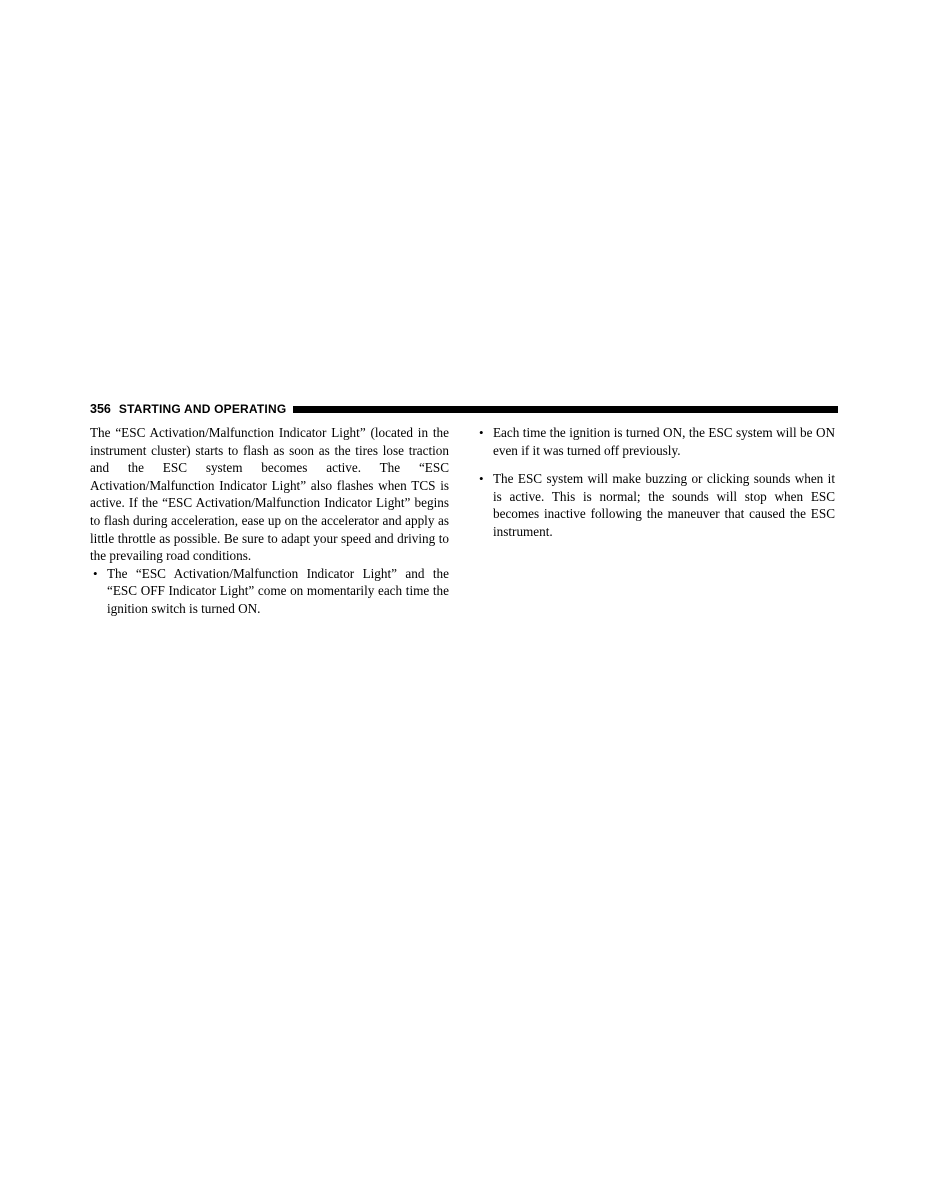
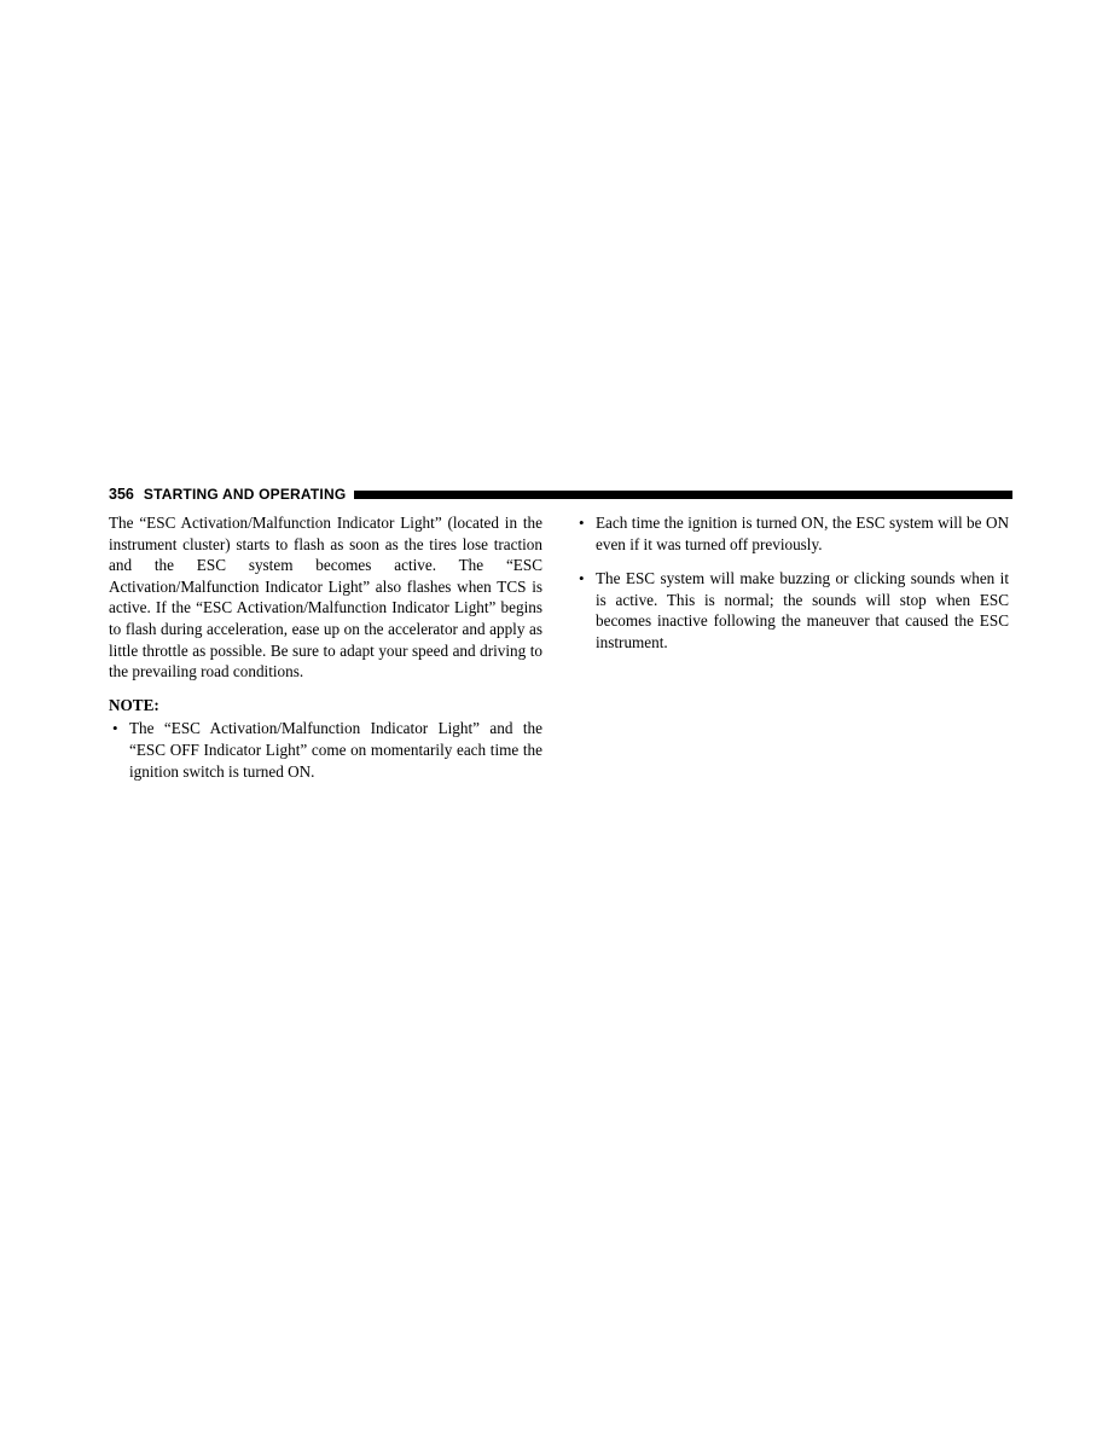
  356
  STARTING AND OPERATING
  The “ESC Activation/Malfunction Indicator Light” (located in the instrument cluster) starts to flash as soon as the tires lose traction and the ESC system becomes active. The “ESC Activation/Malfunction Indicator Light” also flashes when TCS is active. If the “ESC Activation/Malfunction Indicator Light” begins to flash during acceleration, ease up on the accelerator and apply as little throttle as possible. Be sure to adapt your speed and driving to the prevailing road conditions.
+ NOTE:
  •
  The “ESC Activation/Malfunction Indicator Light” and the “ESC OFF Indicator Light” come on momentarily each time the ignition switch is turned ON.
  •
  Each time the ignition is turned ON, the ESC system will be ON even if it was turned off previously.
  •
  The ESC system will make buzzing or clicking sounds when it is active. This is normal; the sounds will stop when ESC becomes inactive following the maneuver that caused the ESC instrument.
